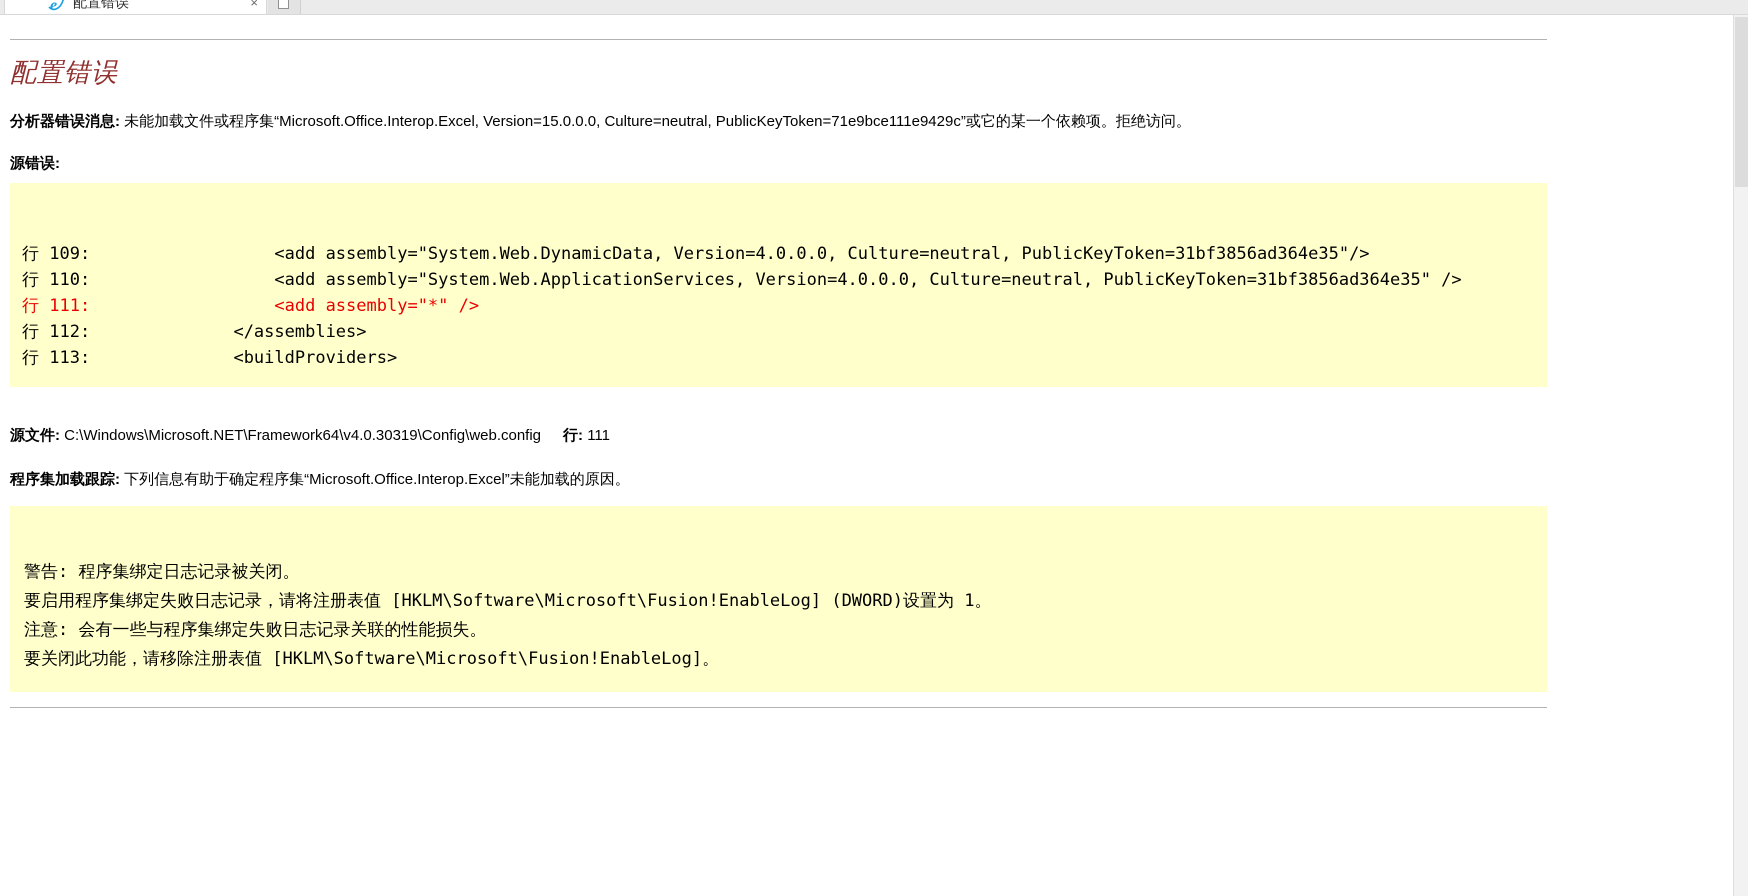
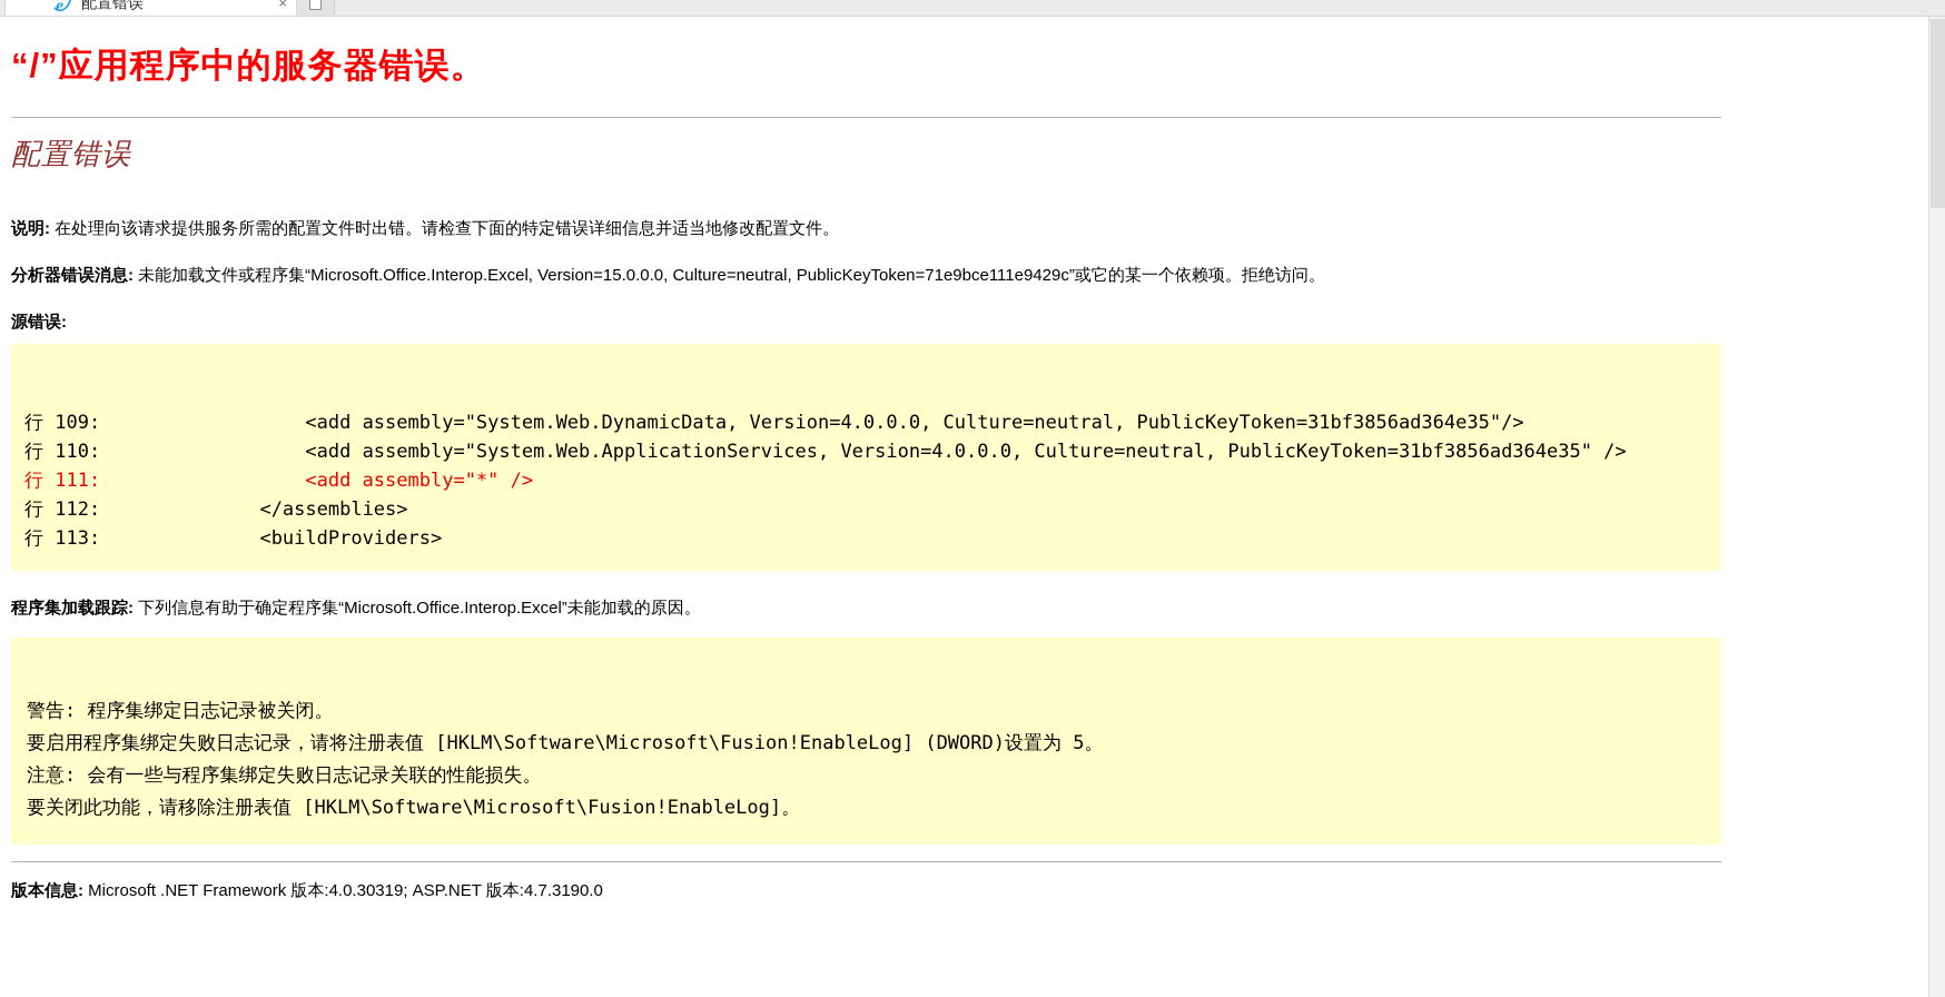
  e
  配置错误
  ×
+ “/”应用程序中的服务器错误。
  配置错误
+ 说明: 在处理向该请求提供服务所需的配置文件时出错。请检查下面的特定错误详细信息并适当地修改配置文件。
  分析器错误消息: 未能加载文件或程序集“Microsoft.Office.Interop.Excel, Version=15.0.0.0, Culture=neutral, PublicKeyToken=71e9bce111e9429c”或它的某一个依赖项。拒绝访问。
  源错误:
  行 109: <add assembly="System.Web.DynamicData, Version=4.0.0.0, Culture=neutral, PublicKeyToken=31bf3856ad364e35"/>
  行 110: <add assembly="System.Web.ApplicationServices, Version=4.0.0.0, Culture=neutral, PublicKeyToken=31bf3856ad364e35" />
  行 111: <add assembly="*" />
  行 112: </assemblies>
  行 113: <buildProviders>
- 源文件: C:\Windows\Microsoft.NET\Framework64\v4.0.30319\Config\web.config 行: 111
  程序集加载跟踪: 下列信息有助于确定程序集“Microsoft.Office.Interop.Excel”未能加载的原因。
  警告: 程序集绑定日志记录被关闭。
- 要启用程序集绑定失败日志记录，请将注册表值 [HKLM\Software\Microsoft\Fusion!EnableLog] (DWORD)设置为 1。
+ 要启用程序集绑定失败日志记录，请将注册表值 [HKLM\Software\Microsoft\Fusion!EnableLog] (DWORD)设置为 5。
  注意: 会有一些与程序集绑定失败日志记录关联的性能损失。
  要关闭此功能，请移除注册表值 [HKLM\Software\Microsoft\Fusion!EnableLog]。
+ 版本信息: Microsoft .NET Framework 版本:4.0.30319; ASP.NET 版本:4.7.3190.0
